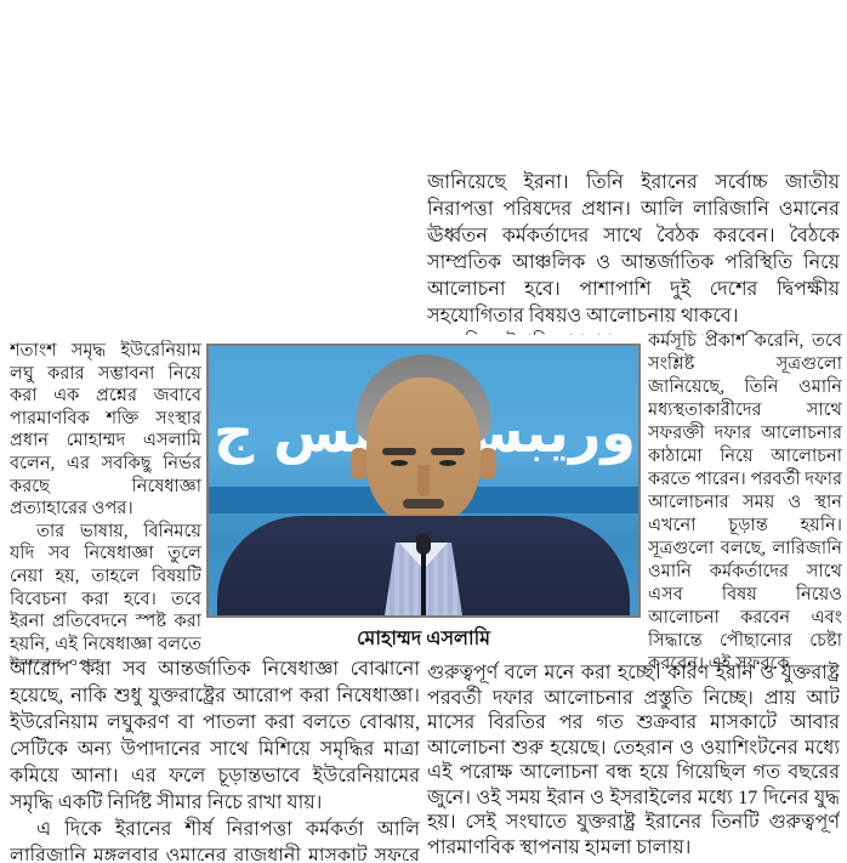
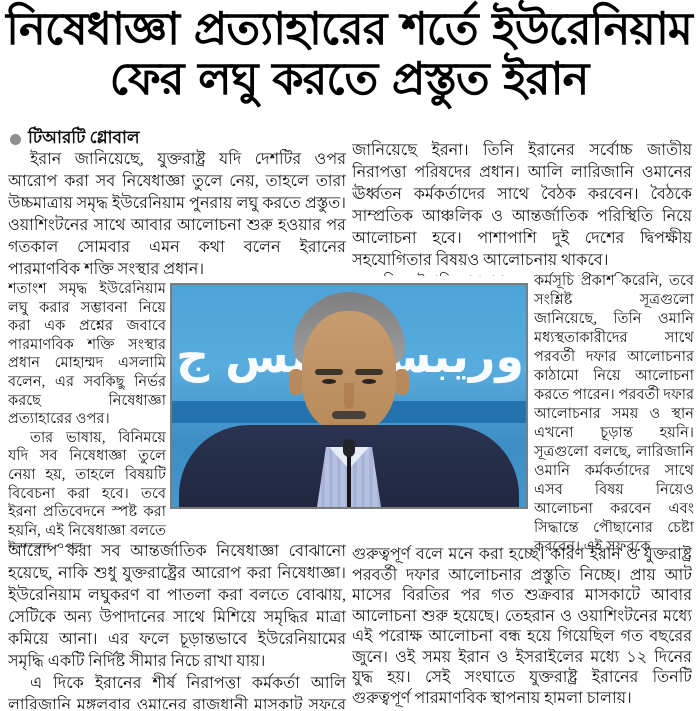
+ নিষেধাজ্ঞা প্রত্যাহারের শর্তে ইউরেনিয়াম
+ ফের লঘু করতে প্রস্তুত ইরান
+ টিআরটি গ্লোবাল
+ ইরান জানিয়েছে, যুক্তরাষ্ট্র যদি দেশটির ওপর আরোপ করা সব নিষেধাজ্ঞা তুলে নেয়, তাহলে তারা উচ্চমাত্রায় সমৃদ্ধ ইউরেনিয়াম পুনরায় লঘু করতে প্রস্তুত। ওয়াশিংটনের সাথে আবার আলোচনা শুরু হওয়ার পর গতকাল সোমবার এমন কথা বলেন ইরানের পারমাণবিক শক্তি সংস্থার প্রধান।
  শতাংশ সমৃদ্ধ ইউরেনিয়াম লঘু করার সম্ভাবনা নিয়ে করা এক প্রশ্নের জবাবে পারমাণবিক শক্তি সংস্থার প্রধান মোহাম্মদ এসলামি বলেন, এর সবকিছু নির্ভর করছে নিষেধাজ্ঞা প্রত্যাহারের ওপর।
  তার ভাষায়, বিনিময়ে যদি সব নিষেধাজ্ঞা তুলে নেয়া হয়, তাহলে বিষয়টি বিবেচনা করা হবে। তবে ইরনা প্রতিবেদনে স্পষ্ট করা হয়নি, এই নিষেধাজ্ঞা বলতে
  আরোপ করা সব আন্তর্জাতিক নিষেধাজ্ঞা বোঝানো হয়েছে, নাকি শুধু যুক্তরাষ্ট্রের আরোপ করা নিষেধাজ্ঞা। ইউরেনিয়াম লঘুকরণ বা পাতলা করা বলতে বোঝায়, সেটিকে অন্য উপাদানের সাথে মিশিয়ে সমৃদ্ধির মাত্রা কমিয়ে আনা। এর ফলে চূড়ান্তভাবে ইউরেনিয়ামের সমৃদ্ধি একটি নির্দিষ্ট সীমার নিচে রাখা যায়।
  এ দিকে ইরানের শীর্ষ নিরাপত্তা কর্মকর্তা আলি লারিজানি মঙ্গলবার ওমানের রাজধানী মাসকাট সফরে
  জানিয়েছে ইরনা। তিনি ইরানের সর্বোচ্চ জাতীয় নিরাপত্তা পরিষদের প্রধান। আলি লারিজানি ওমানের ঊর্ধ্বতন কর্মকর্তাদের সাথে বৈঠক করবেন। বৈঠকে সাম্প্রতিক আঞ্চলিক ও আন্তর্জাতিক পরিস্থিতি নিয়ে আলোচনা হবে। পাশাপাশি দুই দেশের দ্বিপক্ষীয় সহযোগিতার বিষয়ও আলোচনায় থাকবে।
- কর্মসূচি প্রকাশ করেনি, তবে সংশ্লিষ্ট সূত্রগুলো জানিয়েছে, তিনি ওমানি মধ্যস্থতাকারীদের সাথে সফরক্তী দফার আলোচনার কাঠামো নিয়ে আলোচনা করতে পারেন। পরবর্তী দফার আলোচনার সময় ও স্থান এখনো চূড়ান্ত হয়নি। সূত্রগুলো বলছে, লারিজানি ওমানি কর্মকর্তাদের সাথে এসব বিষয় নিয়েও আলোচনা করবেন এবং সিদ্ধান্তে পৌছানোর চেষ্টা করবেন। এই সফরকে
+ কর্মসূচি প্রকাশ করেনি, তবে সংশ্লিষ্ট সূত্রগুলো জানিয়েছে, তিনি ওমানি মধ্যস্থতাকারীদের সাথে পরবর্তী দফার আলোচনার কাঠামো নিয়ে আলোচনা করতে পারেন। পরবর্তী দফার আলোচনার সময় ও স্থান এখনো চূড়ান্ত হয়নি। সূত্রগুলো বলছে, লারিজানি ওমানি কর্মকর্তাদের সাথে এসব বিষয় নিয়েও আলোচনা করবেন এবং সিদ্ধান্তে পৌছানোর চেষ্টা করবেন। এই সফরকে
- গুরুত্বপূর্ণ বলে মনে করা হচ্ছে। কারণ ইরান ও যুক্তরাষ্ট্র পরবর্তী দফার আলোচনার প্রস্তুতি নিচ্ছে। প্রায় আট মাসের বিরতির পর গত শুক্রবার মাসকাটে আবার আলোচনা শুরু হয়েছে। তেহরান ও ওয়াশিংটনের মধ্যে এই পরোক্ষ আলোচনা বন্ধ হয়ে গিয়েছিল গত বছরের জুনে। ওই সময় ইরান ও ইসরাইলের মধ্যে 17 দিনের যুদ্ধ হয়। সেই সংঘাতে যুক্তরাষ্ট্র ইরানের তিনটি গুরুত্বপূর্ণ পারমাণবিক স্থাপনায় হামলা চালায়।
+ গুরুত্বপূর্ণ বলে মনে করা হচ্ছে। কারণ ইরান ও যুক্তরাষ্ট্র পরবর্তী দফার আলোচনার প্রস্তুতি নিচ্ছে। প্রায় আট মাসের বিরতির পর গত শুক্রবার মাসকাটে আবার আলোচনা শুরু হয়েছে। তেহরান ও ওয়াশিংটনের মধ্যে এই পরোক্ষ আলোচনা বন্ধ হয়ে গিয়েছিল গত বছরের জুনে। ওই সময় ইরান ও ইসরাইলের মধ্যে ১২ দিনের যুদ্ধ হয়। সেই সংঘাতে যুক্তরাষ্ট্র ইরানের তিনটি গুরুত্বপূর্ণ পারমাণবিক স্থাপনায় হামলা চালায়।
  وريب
- মোহাম্মদ এসলামি
